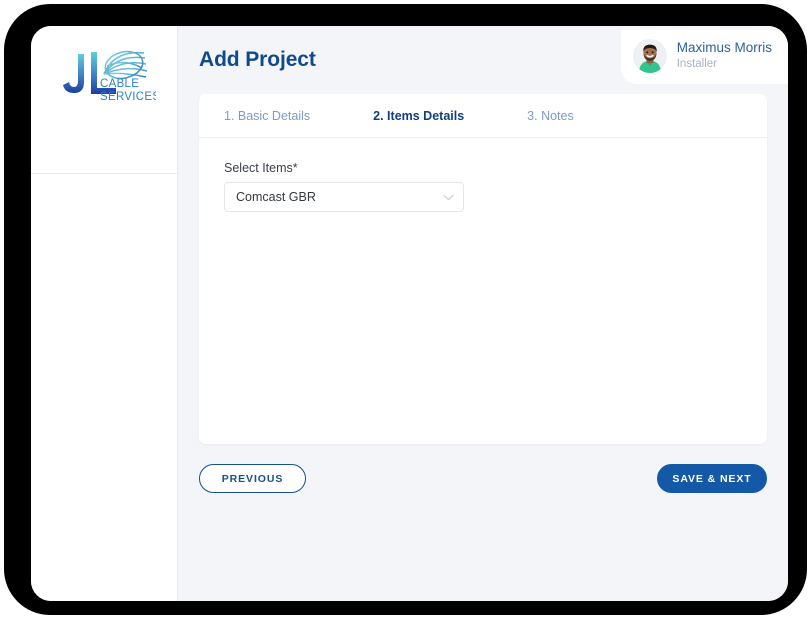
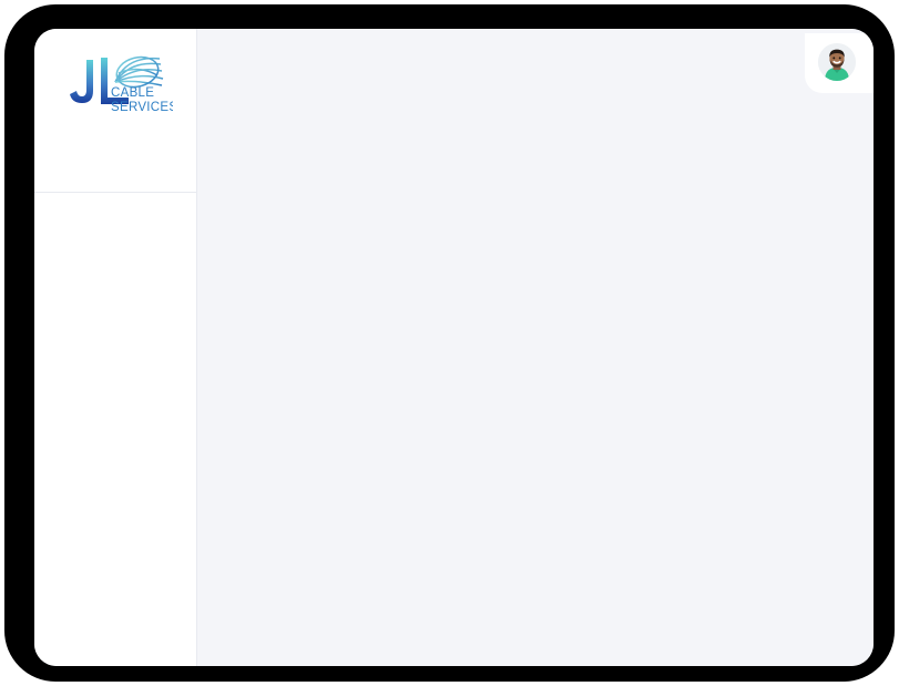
  CABLE
  SERVICE
- Add Project
- Maximus Morris
- Installer
- 1. Basic Details
- 2. Items Details
- 3. Notes
- Select Items*
- Comcast GBR
- PREVIOUS
- SAVE & NEXT
